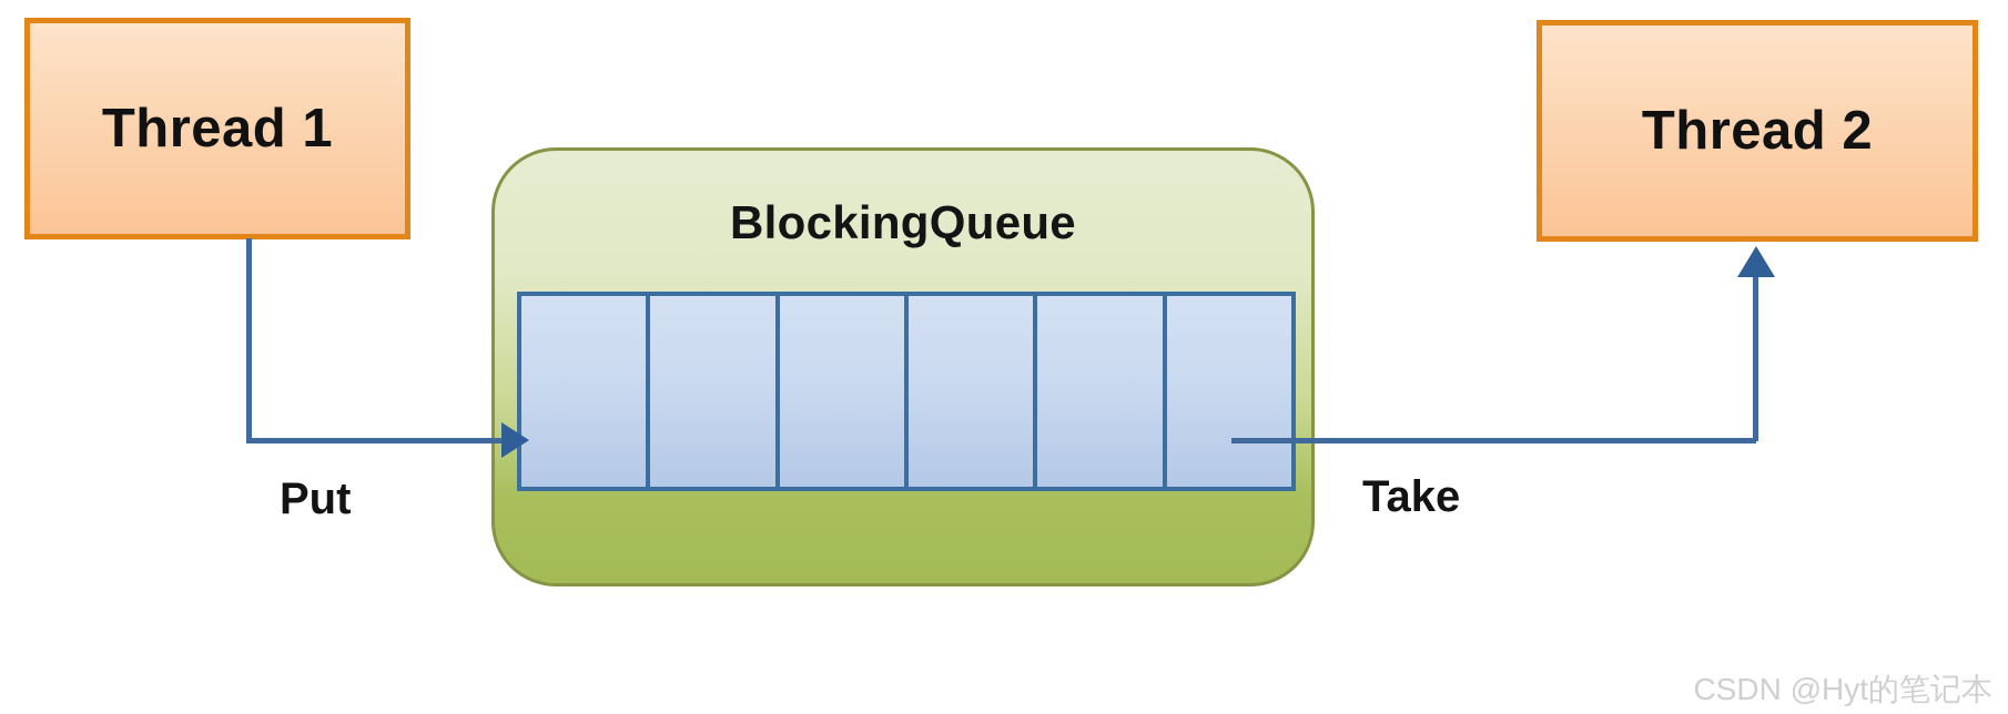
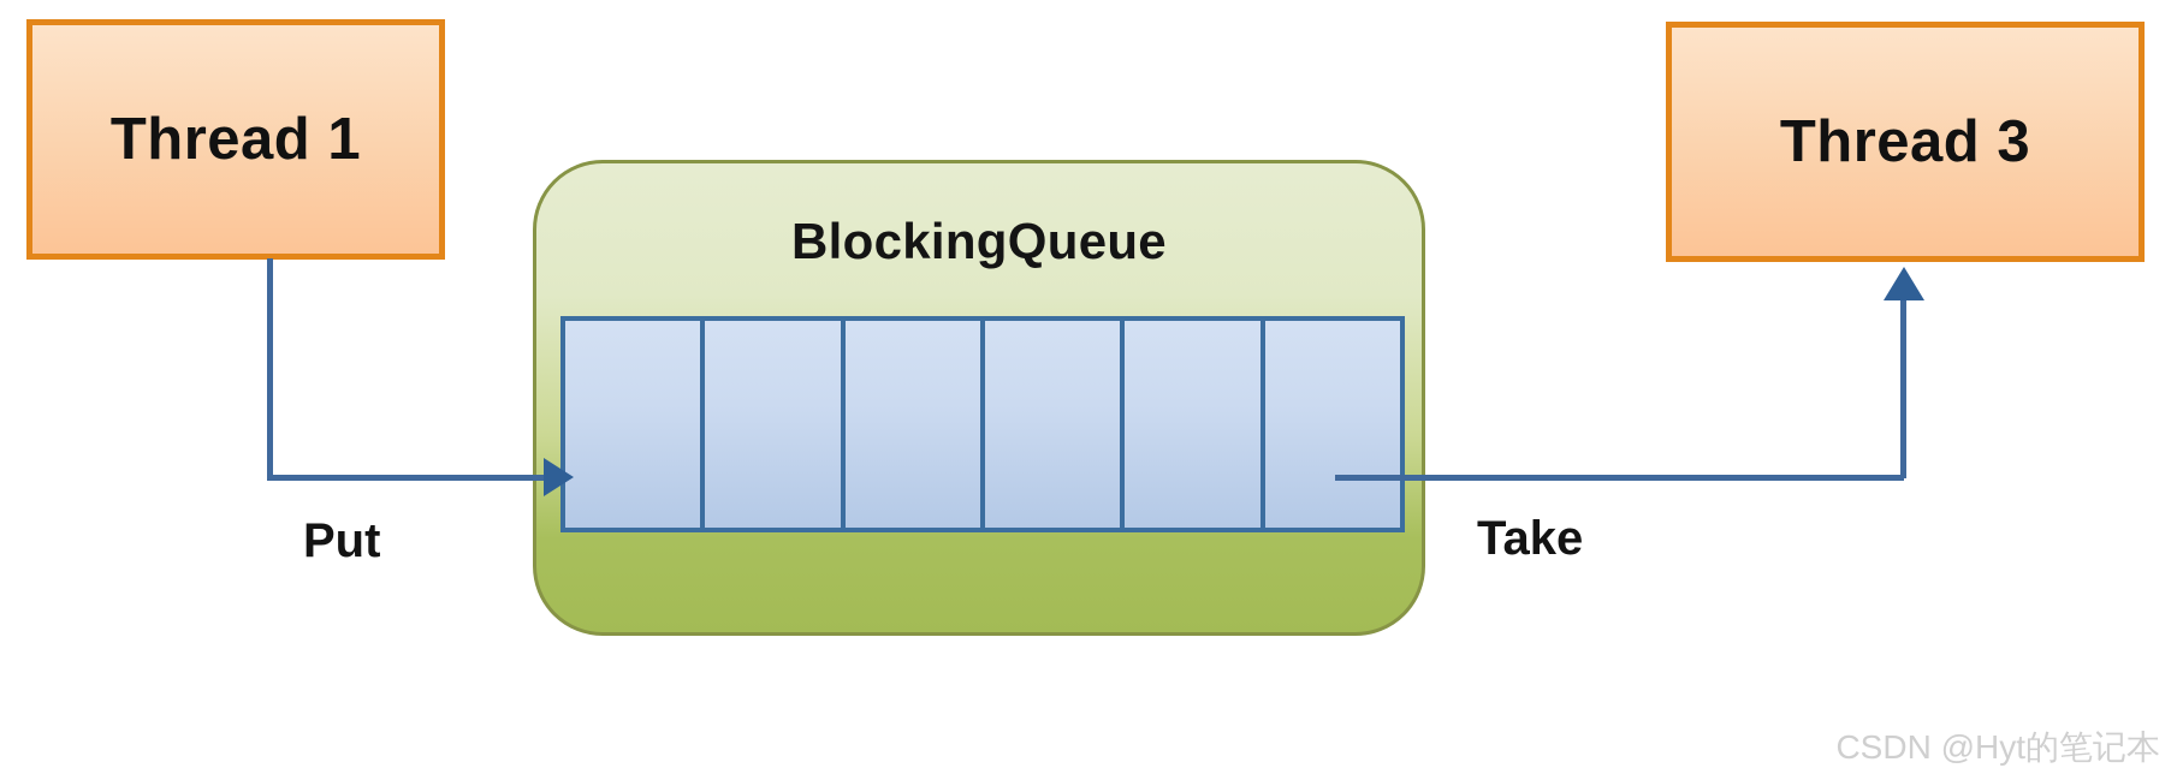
  Thread 1
- Thread 2
+ Thread 3
  BlockingQueue
  Put
  Take
  CSDN @Hyt的笔记本
